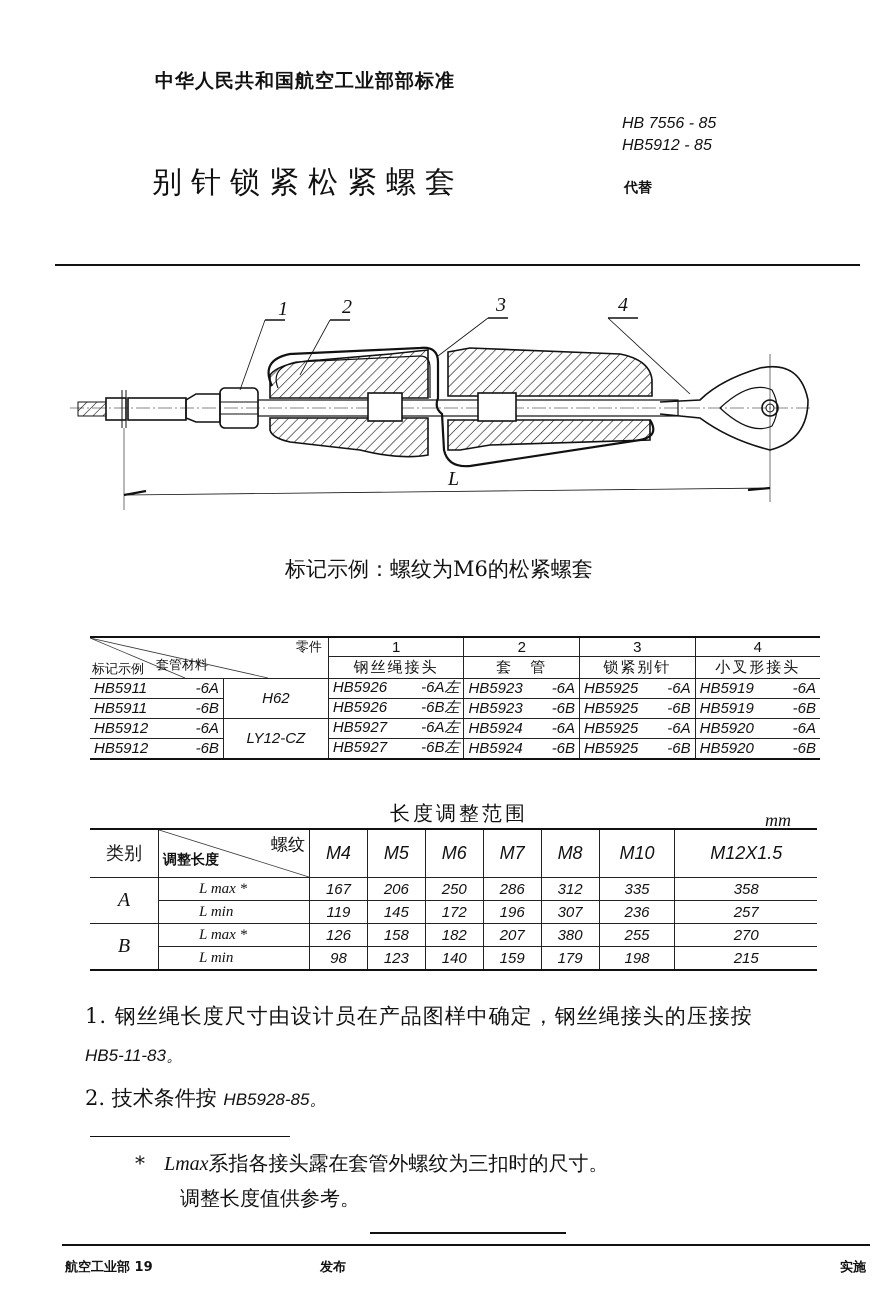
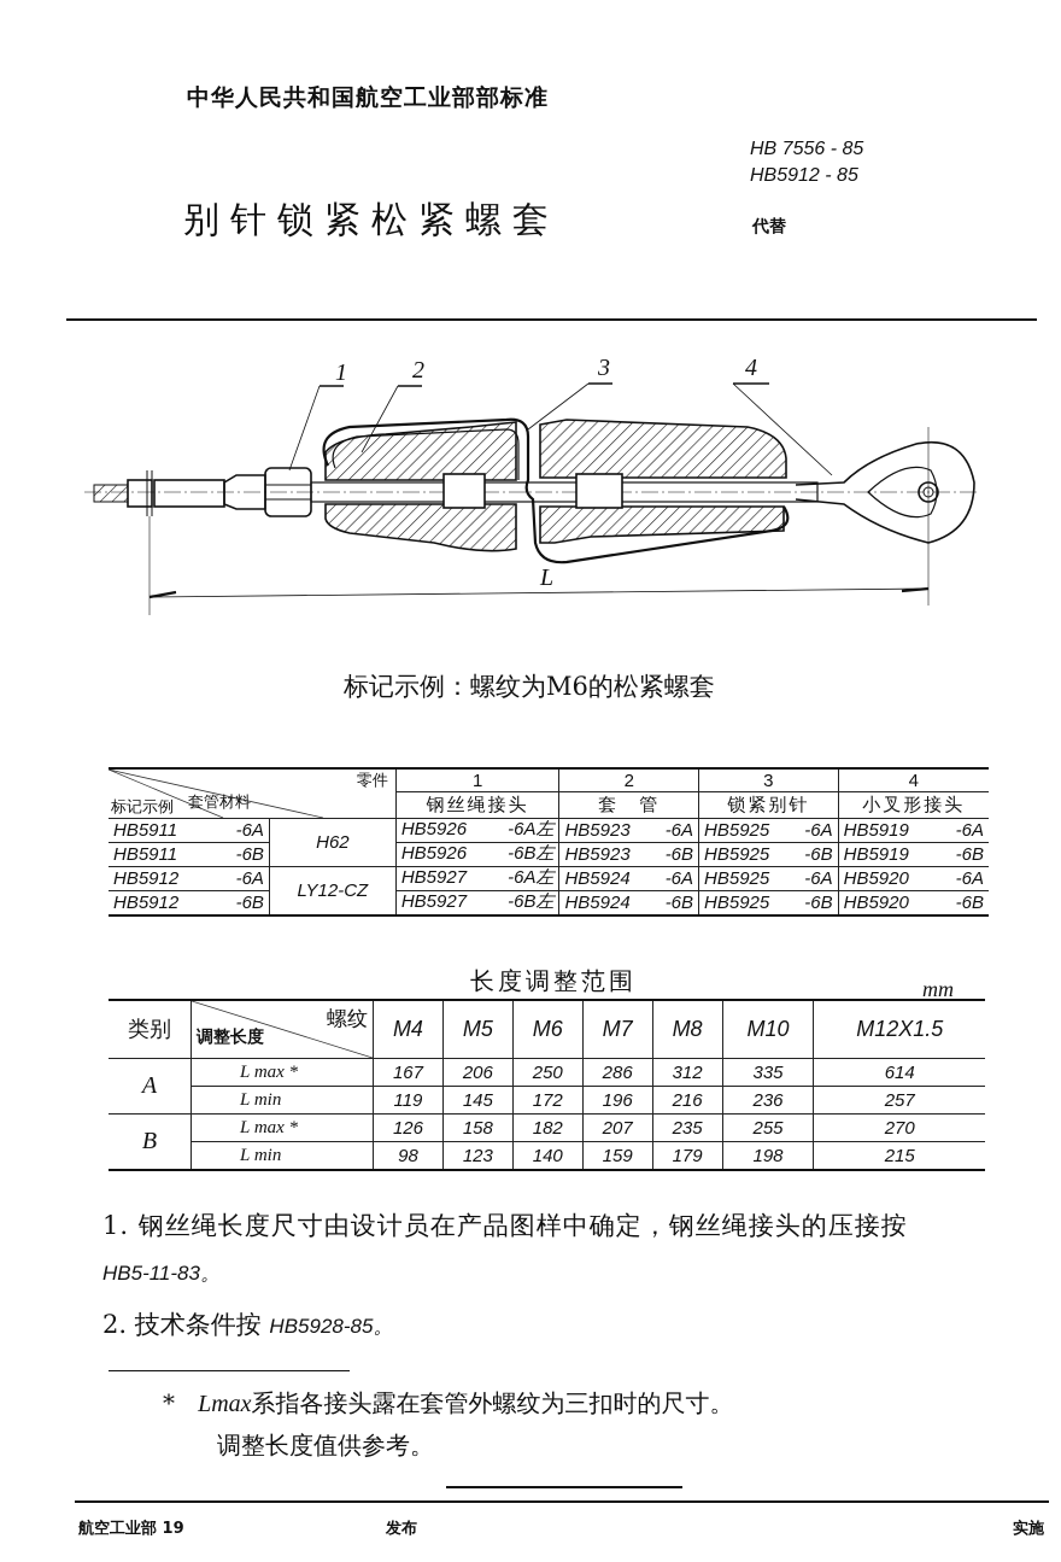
  中华人民共和国航空工业部部标准
  别针锁紧松紧螺套
  HB 7556 - 85
  HB5912 - 85
  代替
  1
  2
  3
  4
  L
  标记示例：螺纹为M6的松紧螺套
  零件 套管材料 标记示例	1	2	3	4
  钢丝绳接头	套 管	锁紧别针	小叉形接头
  HB5911 -6A	H62	HB5926 -6A左	HB5923 -6A	HB5925 -6A	HB5919 -6A
  HB5911 -6B	HB5926 -6B左	HB5923 -6B	HB5925 -6B	HB5919 -6B
  HB5912 -6A	LY12-CZ	HB5927 -6A左	HB5924 -6A	HB5925 -6A	HB5920 -6A
  HB5912 -6B	HB5927 -6B左	HB5924 -6B	HB5925 -6B	HB5920 -6B
  长度调整范围
  mm
  类别	螺纹 调整长度	M4	M5	M6	M7	M8	M10	M12X1.5
- A	L max *	167	206	250	286	312	335	358
+ A	L max *	167	206	250	286	312	335	614
- L min	119	145	172	196	307	236	257
+ L min	119	145	172	196	216	236	257
- B	L max *	126	158	182	207	380	255	270
+ B	L max *	126	158	182	207	235	255	270
  L min	98	123	140	159	179	198	215
  1. 钢丝绳长度尺寸由设计员在产品图样中确定，钢丝绳接头的压接按
  HB5-11-83。
  2. 技术条件按 HB5928-85。
  * Lmax系指各接头露在套管外螺纹为三扣时的尺寸。
  调整长度值供参考。
  航空工业部 19
  发布
  实施
